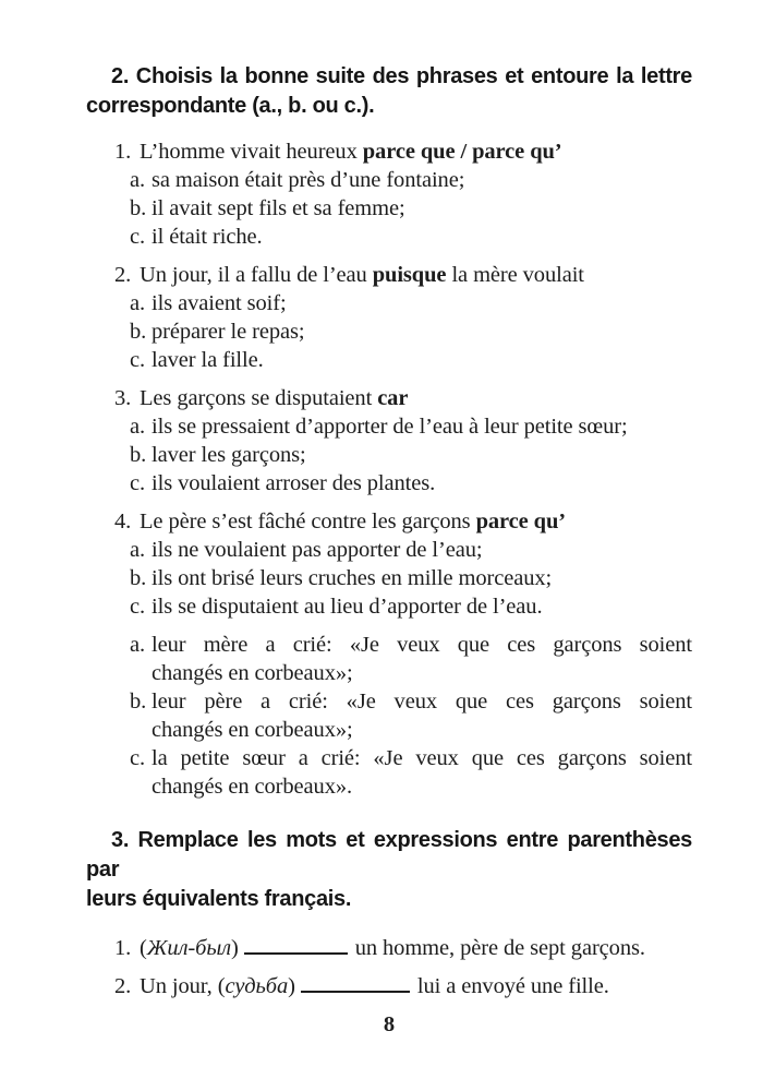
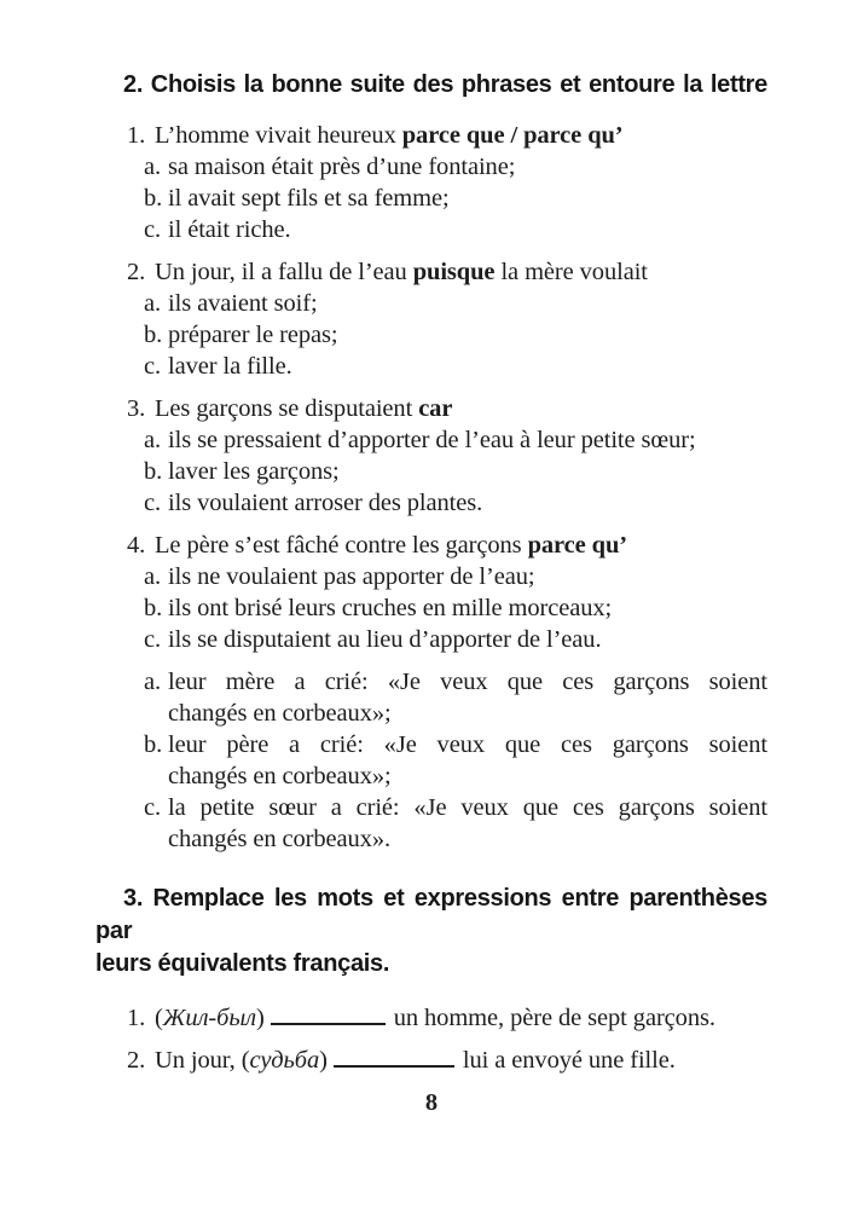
  2. Choisis la bonne suite des phrases et entoure la lettre
- correspondante (a., b. ou c.).
  1.
  L’homme vivait heureux parce que / parce qu’
  a.
  sa maison était près d’une fontaine;
  b.
  il avait sept fils et sa femme;
  c.
  il était riche.
  2.
  Un jour, il a fallu de l’eau puisque la mère voulait
  a.
  ils avaient soif;
  b.
  préparer le repas;
  c.
  laver la fille.
  3.
  Les garçons se disputaient car
  a.
  ils se pressaient d’apporter de l’eau à leur petite sœur;
  b.
  laver les garçons;
  c.
  ils voulaient arroser des plantes.
  4.
  Le père s’est fâché contre les garçons parce qu’
  a.
  ils ne voulaient pas apporter de l’eau;
  b.
  ils ont brisé leurs cruches en mille morceaux;
  c.
  ils se disputaient au lieu d’apporter de l’eau.
  a.
  leur mère a crié: «Je veux que ces garçons soient
  changés en corbeaux»;
  b.
  leur père a crié: «Je veux que ces garçons soient
  changés en corbeaux»;
  c.
  la petite sœur a crié: «Je veux que ces garçons soient
  changés en corbeaux».
  3. Remplace les mots et expressions entre parenthèses par
  leurs équivalents français.
  1.
  (Жил-был) un homme, père de sept garçons.
  2.
  Un jour, (судьба) lui a envoyé une fille.
  8
